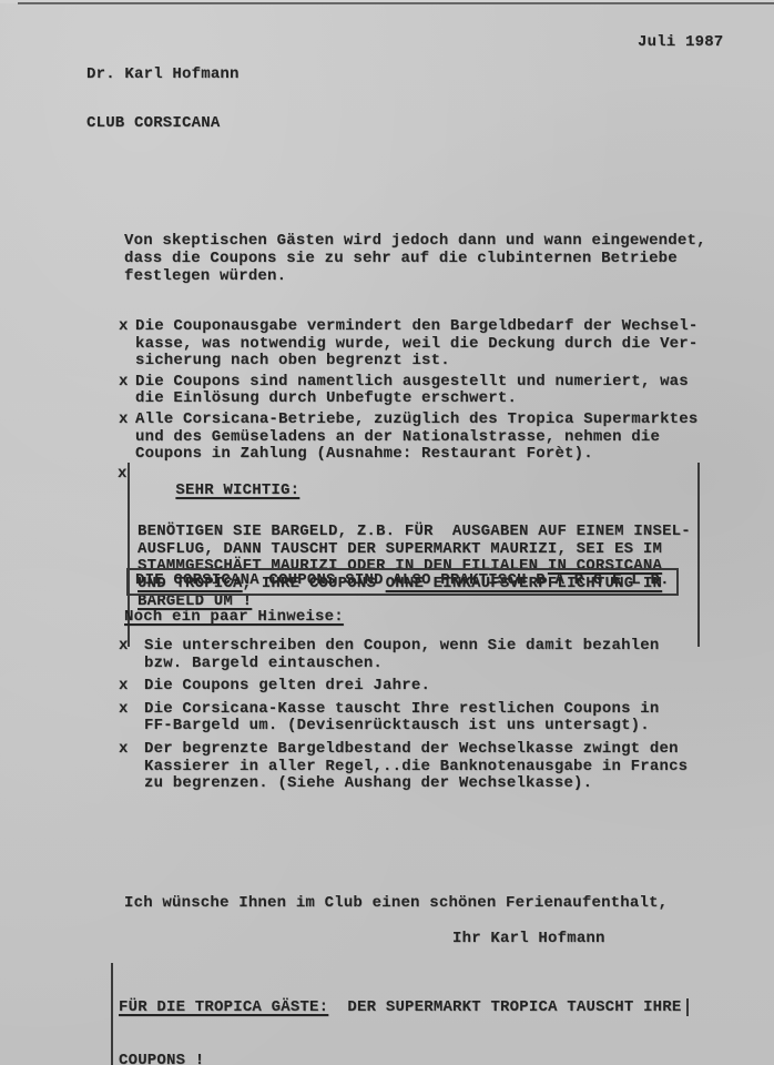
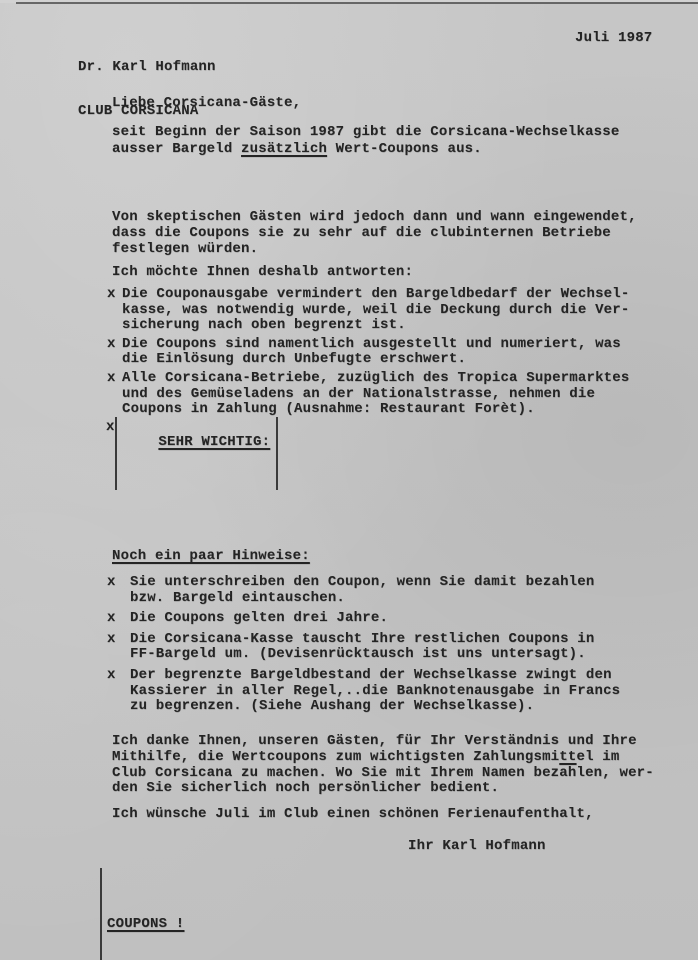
  Dr. Karl Hofmann
  CLUB CORSICANA
  Juli 1987
+ Liebe Corsicana-Gäste,
+ seit Beginn der Saison 1987 gibt die Corsicana-Wechselkasse
+ ausser Bargeld zusätzlich Wert-Coupons aus.
  Von skeptischen Gästen wird jedoch dann und wann eingewendet,
  dass die Coupons sie zu sehr auf die clubinternen Betriebe
  festlegen würden.
+ Ich möchte Ihnen deshalb antworten:
  x
  Die Couponausgabe vermindert den Bargeldbedarf der Wechsel-
  kasse, was notwendig wurde, weil die Deckung durch die Ver-
  sicherung nach oben begrenzt ist.
  x
  Die Coupons sind namentlich ausgestellt und numeriert, was
  die Einlösung durch Unbefugte erschwert.
  x
  Alle Corsicana-Betriebe, zuzüglich des Tropica Supermarktes
  und des Gemüseladens an der Nationalstrasse, nehmen die
  Coupons in Zahlung (Ausnahme: Restaurant Forèt).
  x
  SEHR WICHTIG:
- BENÖTIGEN SIE BARGELD, Z.B. FÜR AUSGABEN AUF EINEM INSEL-
- AUSFLUG, DANN TAUSCHT DER SUPERMARKT MAURIZI, SEI ES IM
- STAMMGESCHÄFT MAURIZI ODER IN DEN FILIALEN IN CORSICANA UND TROPICA, IHRE COUPONS OHNE EINKAUFSVERPFLICHTUNG IN BARGELD UM !
- DIE CORSICANA COUPONS SIND ALSO PRAKTISCH B A R G E L D.
  Noch ein paar Hinweise:
  x
  Sie unterschreiben den Coupon, wenn Sie damit bezahlen
  bzw. Bargeld eintauschen.
  x
  Die Coupons gelten drei Jahre.
  x
  Die Corsicana-Kasse tauscht Ihre restlichen Coupons in
  FF-Bargeld um. (Devisenrücktausch ist uns untersagt).
  x
  Der begrenzte Bargeldbestand der Wechselkasse zwingt den
  Kassierer in aller Regel,..die Banknotenausgabe in Francs
  zu begrenzen. (Siehe Aushang der Wechselkasse).
+ Ich danke Ihnen, unseren Gästen, für Ihr Verständnis und Ihre
+ Mithilfe, die Wertcoupons zum wichtigsten Zahlungsmittel im
+ Club Corsicana zu machen. Wo Sie mit Ihrem Namen bezahlen, wer-
+ den Sie sicherlich noch persönlicher bedient.
- Ich wünsche Ihnen im Club einen schönen Ferienaufenthalt,
+ Ich wünsche Juli im Club einen schönen Ferienaufenthalt,
  Ihr Karl Hofmann
- FÜR DIE TROPICA GÄSTE: DER SUPERMARKT TROPICA TAUSCHT IHRE
  COUPONS !
